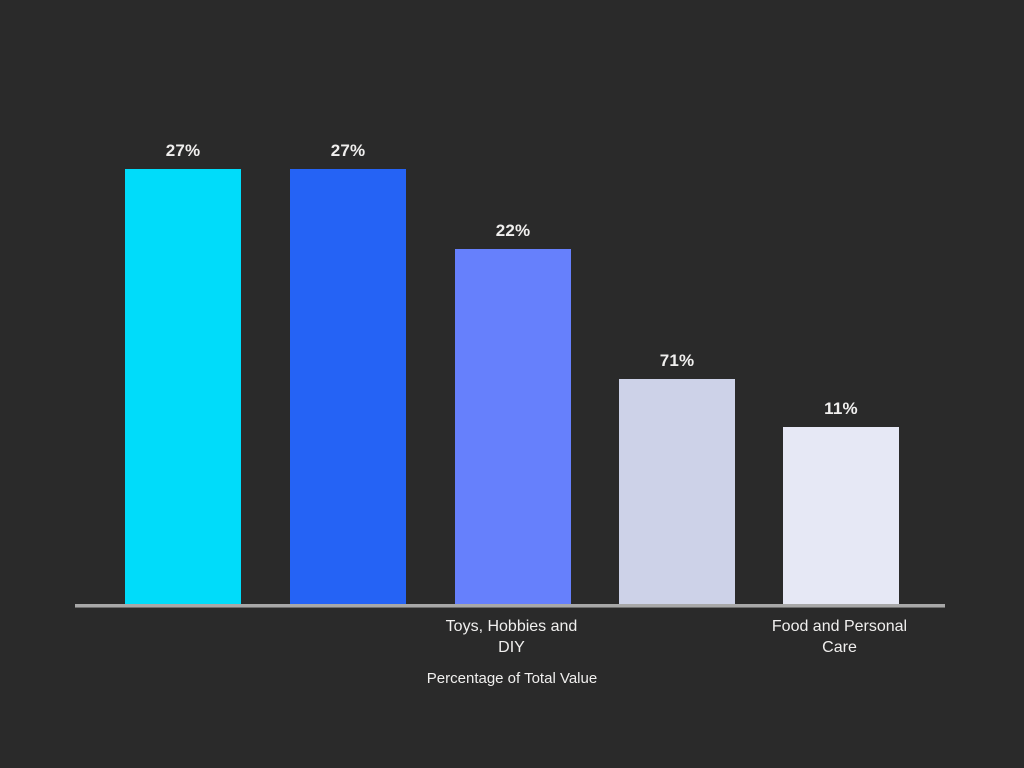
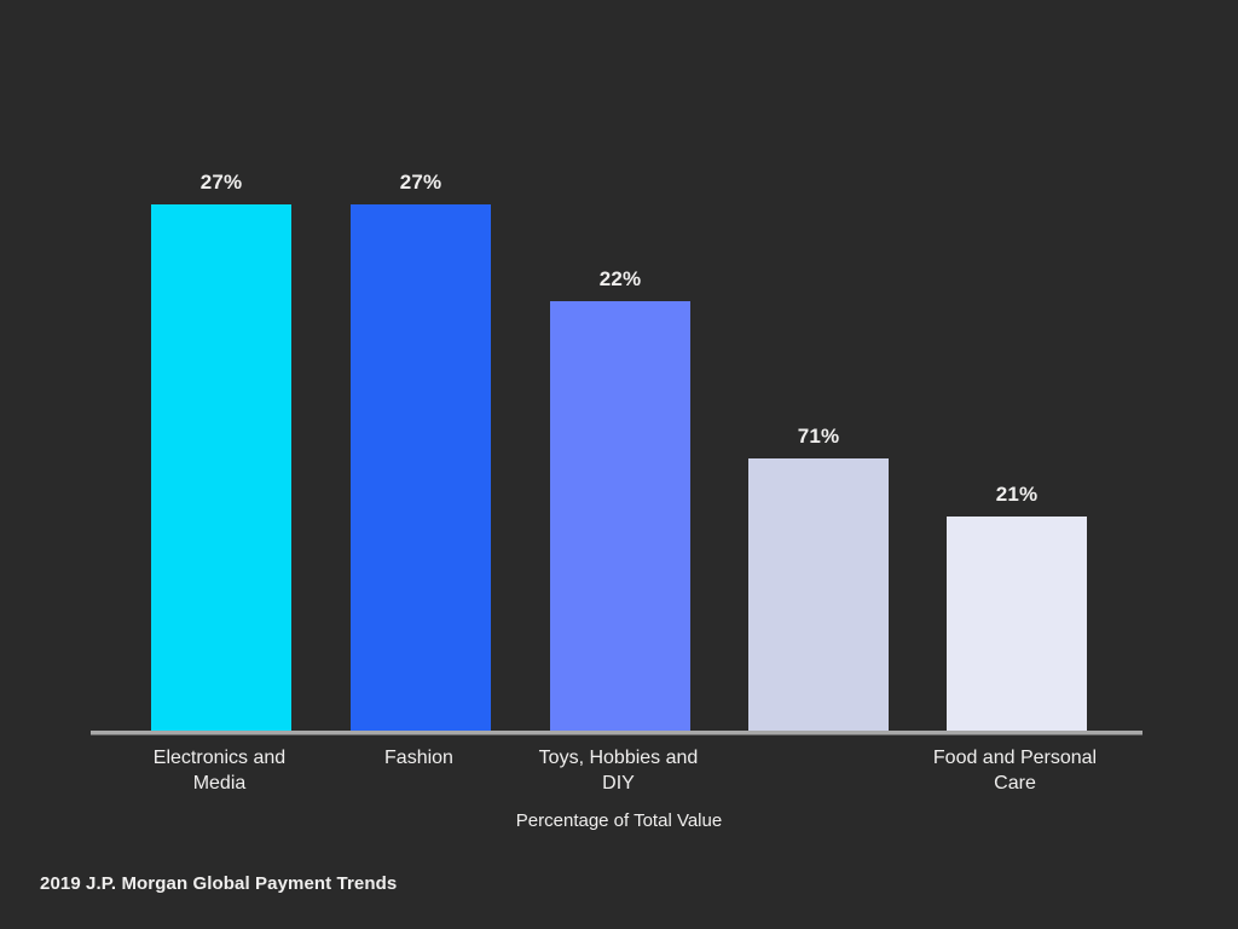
  27%
  27%
  22%
  71%
- 11%
+ 21%
+ Electronics and
+ Media
+ Fashion
  Toys, Hobbies and
  DIY
  Food and Personal
  Care
  Percentage of Total Value
+ 2019 J.P. Morgan Global Payment Trends
